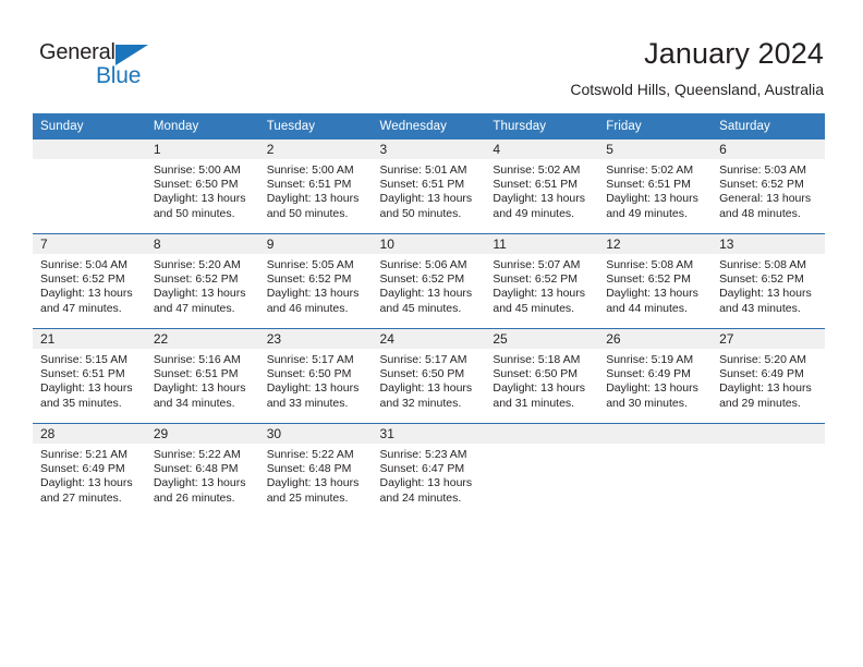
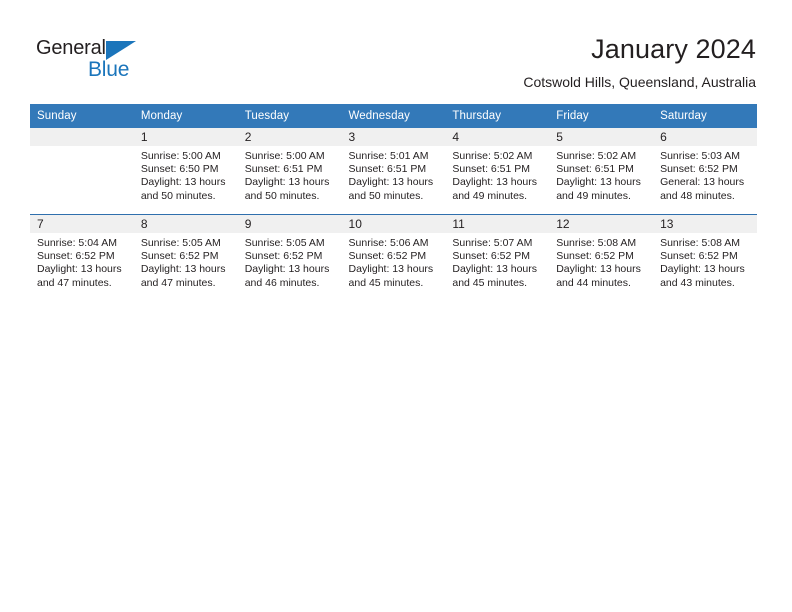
  General
  Blue
  January 2024
  Cotswold Hills, Queensland, Australia
  Sunday	Monday	Tuesday	Wednesday	Thursday	Friday	Saturday
  	1Sunrise: 5:00 AM Sunset: 6:50 PM Daylight: 13 hours and 50 minutes.	2Sunrise: 5:00 AM Sunset: 6:51 PM Daylight: 13 hours and 50 minutes.	3Sunrise: 5:01 AM Sunset: 6:51 PM Daylight: 13 hours and 50 minutes.	4Sunrise: 5:02 AM Sunset: 6:51 PM Daylight: 13 hours and 49 minutes.	5Sunrise: 5:02 AM Sunset: 6:51 PM Daylight: 13 hours and 49 minutes.	6Sunrise: 5:03 AM Sunset: 6:52 PM General: 13 hours and 48 minutes.
- 7Sunrise: 5:04 AM Sunset: 6:52 PM Daylight: 13 hours and 47 minutes.	8Sunrise: 5:20 AM Sunset: 6:52 PM Daylight: 13 hours and 47 minutes.	9Sunrise: 5:05 AM Sunset: 6:52 PM Daylight: 13 hours and 46 minutes.	10Sunrise: 5:06 AM Sunset: 6:52 PM Daylight: 13 hours and 45 minutes.	11Sunrise: 5:07 AM Sunset: 6:52 PM Daylight: 13 hours and 45 minutes.	12Sunrise: 5:08 AM Sunset: 6:52 PM Daylight: 13 hours and 44 minutes.	13Sunrise: 5:08 AM Sunset: 6:52 PM Daylight: 13 hours and 43 minutes.
+ 7Sunrise: 5:04 AM Sunset: 6:52 PM Daylight: 13 hours and 47 minutes.	8Sunrise: 5:05 AM Sunset: 6:52 PM Daylight: 13 hours and 47 minutes.	9Sunrise: 5:05 AM Sunset: 6:52 PM Daylight: 13 hours and 46 minutes.	10Sunrise: 5:06 AM Sunset: 6:52 PM Daylight: 13 hours and 45 minutes.	11Sunrise: 5:07 AM Sunset: 6:52 PM Daylight: 13 hours and 45 minutes.	12Sunrise: 5:08 AM Sunset: 6:52 PM Daylight: 13 hours and 44 minutes.	13Sunrise: 5:08 AM Sunset: 6:52 PM Daylight: 13 hours and 43 minutes.
- 21Sunrise: 5:15 AM Sunset: 6:51 PM Daylight: 13 hours and 35 minutes.	22Sunrise: 5:16 AM Sunset: 6:51 PM Daylight: 13 hours and 34 minutes.	23Sunrise: 5:17 AM Sunset: 6:50 PM Daylight: 13 hours and 33 minutes.	24Sunrise: 5:17 AM Sunset: 6:50 PM Daylight: 13 hours and 32 minutes.	25Sunrise: 5:18 AM Sunset: 6:50 PM Daylight: 13 hours and 31 minutes.	26Sunrise: 5:19 AM Sunset: 6:49 PM Daylight: 13 hours and 30 minutes.	27Sunrise: 5:20 AM Sunset: 6:49 PM Daylight: 13 hours and 29 minutes.
- 28Sunrise: 5:21 AM Sunset: 6:49 PM Daylight: 13 hours and 27 minutes.	29Sunrise: 5:22 AM Sunset: 6:48 PM Daylight: 13 hours and 26 minutes.	30Sunrise: 5:22 AM Sunset: 6:48 PM Daylight: 13 hours and 25 minutes.	31Sunrise: 5:23 AM Sunset: 6:47 PM Daylight: 13 hours and 24 minutes.
